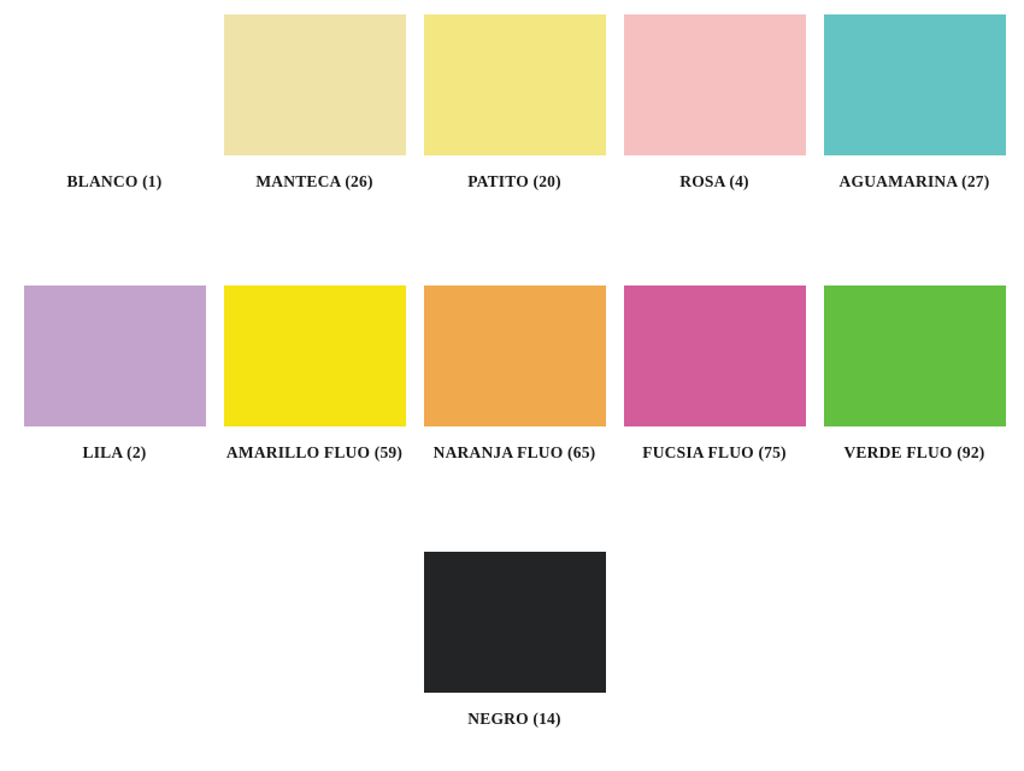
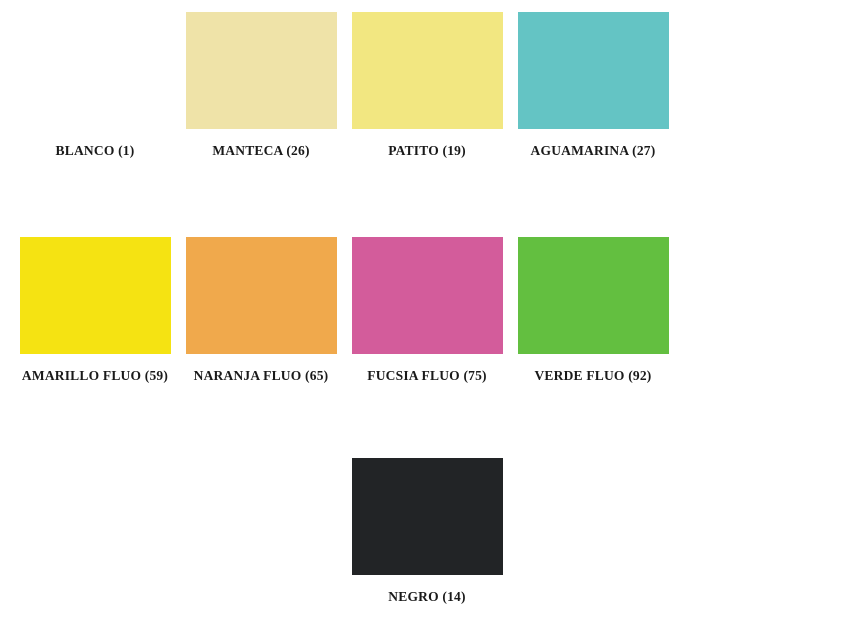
  BLANCO (1)
  MANTECA (26)
- PATITO (20)
+ PATITO (19)
- ROSA (4)
  AGUAMARINA (27)
- LILA (2)
  AMARILLO FLUO (59)
  NARANJA FLUO (65)
  FUCSIA FLUO (75)
  VERDE FLUO (92)
  NEGRO (14)
